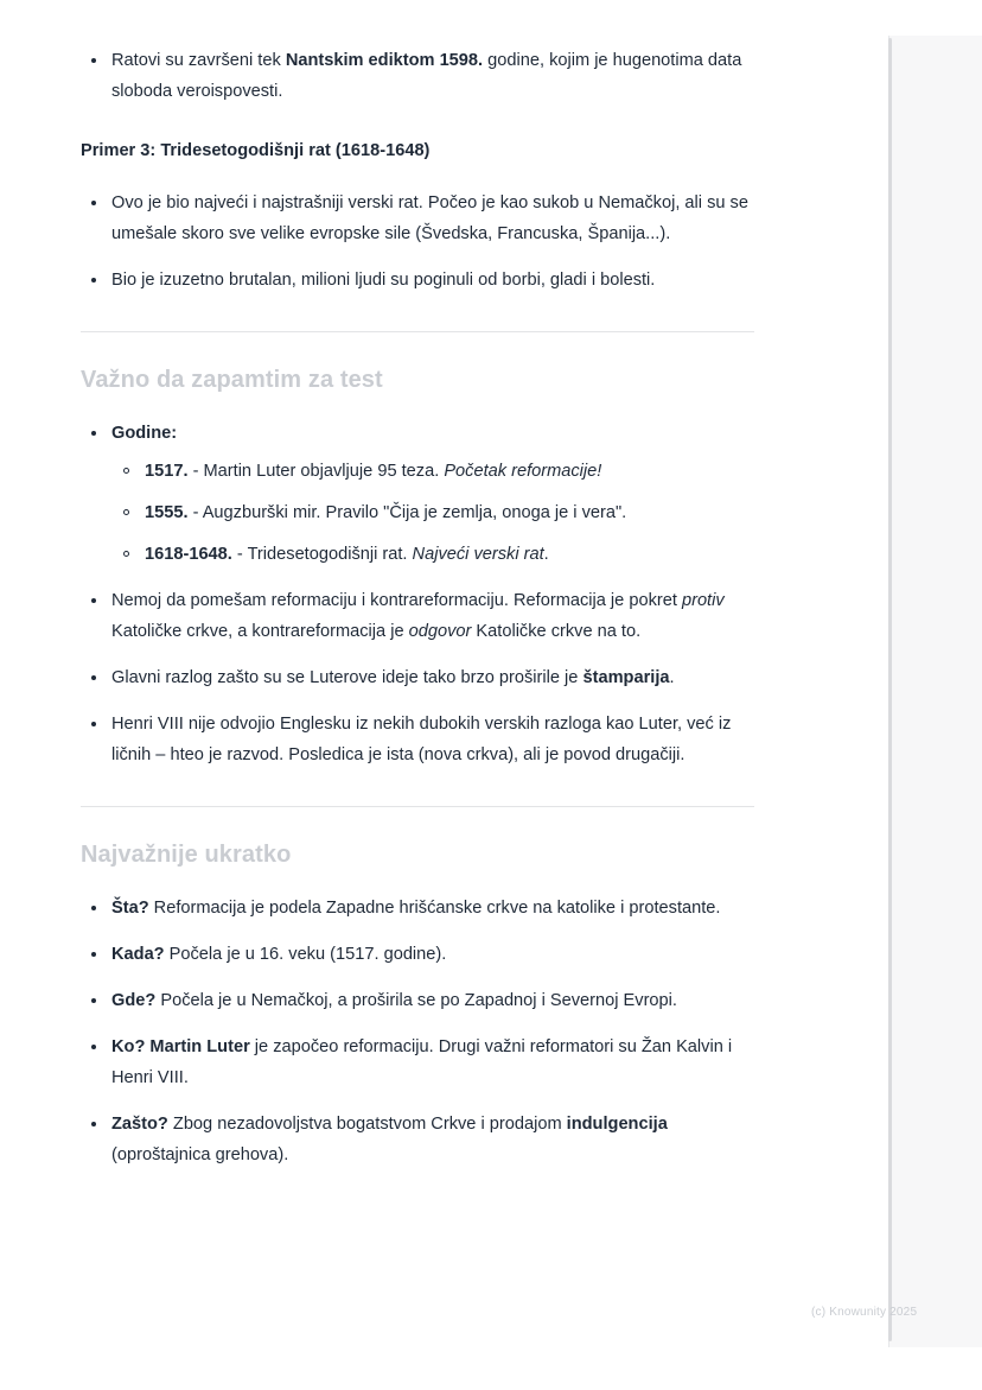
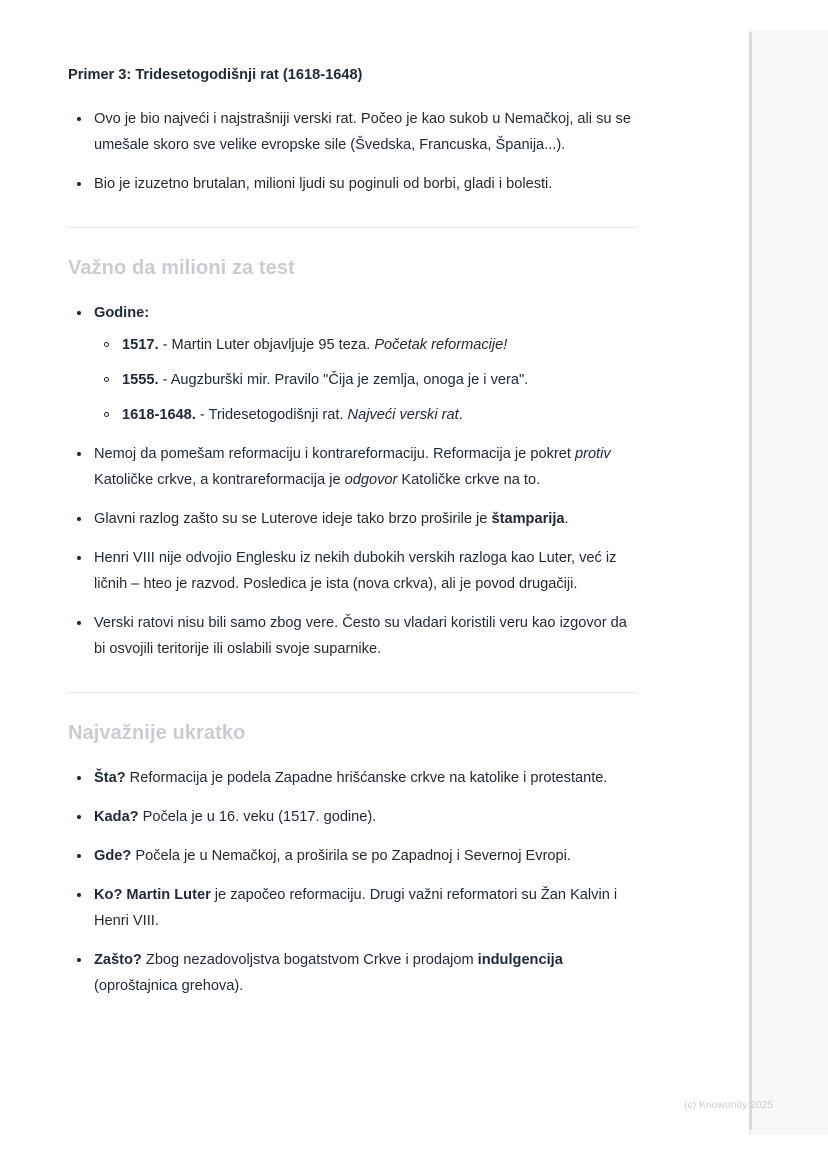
- Ratovi su završeni tek Nantskim ediktom 1598. godine, kojim je hugenotima data sloboda veroispovesti.
  Primer 3: Tridesetogodišnji rat (1618-1648)
  Ovo je bio najveći i najstrašniji verski rat. Počeo je kao sukob u Nemačkoj, ali su se umešale skoro sve velike evropske sile (Švedska, Francuska, Španija...).
  Bio je izuzetno brutalan, milioni ljudi su poginuli od borbi, gladi i bolesti.
- Važno da zapamtim za test
+ Važno da milioni za test
  Godine:
  1517. - Martin Luter objavljuje 95 teza. Početak reformacije!
  1555. - Augzburški mir. Pravilo "Čija je zemlja, onoga je i vera".
  1618-1648. - Tridesetogodišnji rat. Najveći verski rat.
  Nemoj da pomešam reformaciju i kontrareformaciju. Reformacija je pokret protiv Katoličke crkve, a kontrareformacija je odgovor Katoličke crkve na to.
  Glavni razlog zašto su se Luterove ideje tako brzo proširile je štamparija.
  Henri VIII nije odvojio Englesku iz nekih dubokih verskih razloga kao Luter, već iz ličnih – hteo je razvod. Posledica je ista (nova crkva), ali je povod drugačiji.
+ Verski ratovi nisu bili samo zbog vere. Često su vladari koristili veru kao izgovor da bi osvojili teritorije ili oslabili svoje suparnike.
  Najvažnije ukratko
  Šta? Reformacija je podela Zapadne hrišćanske crkve na katolike i protestante.
  Kada? Počela je u 16. veku (1517. godine).
  Gde? Počela je u Nemačkoj, a proširila se po Zapadnoj i Severnoj Evropi.
  Ko? Martin Luter je započeo reformaciju. Drugi važni reformatori su Žan Kalvin i Henri VIII.
  Zašto? Zbog nezadovoljstva bogatstvom Crkve i prodajom indulgencija (oproštajnica grehova).
  (c) Knowunity 2025
